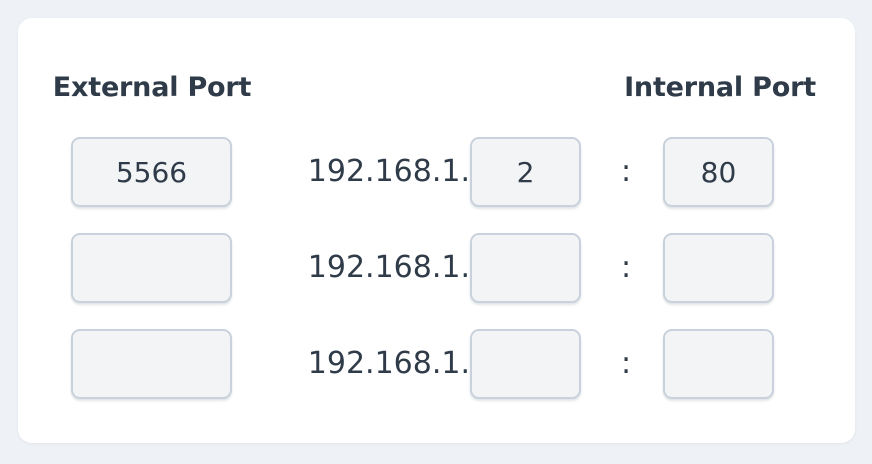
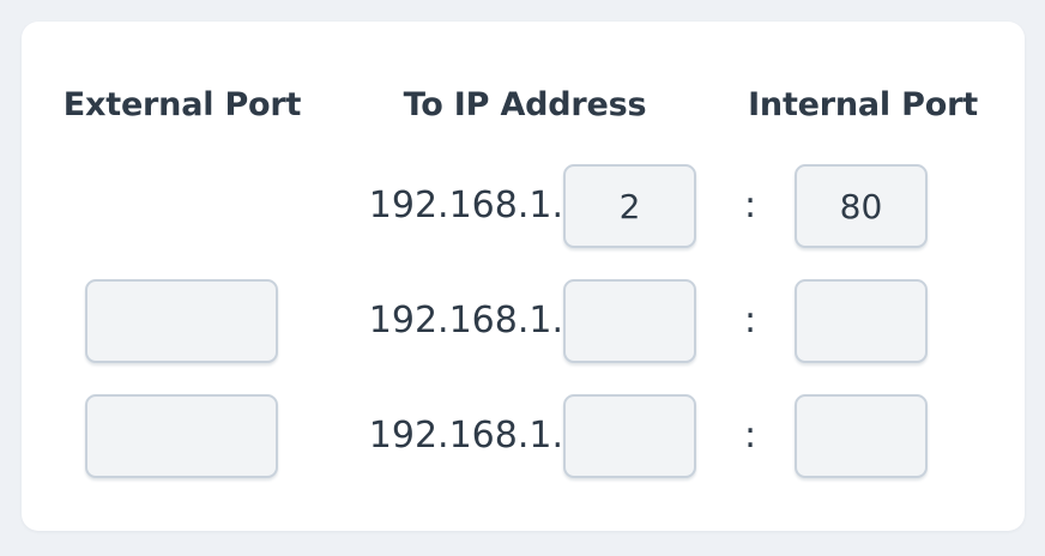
  External Port
+ To IP Address
  Internal Port
- 5566
  192.168.1.
  2
  :
  80
  192.168.1.
  :
  192.168.1.
  :
